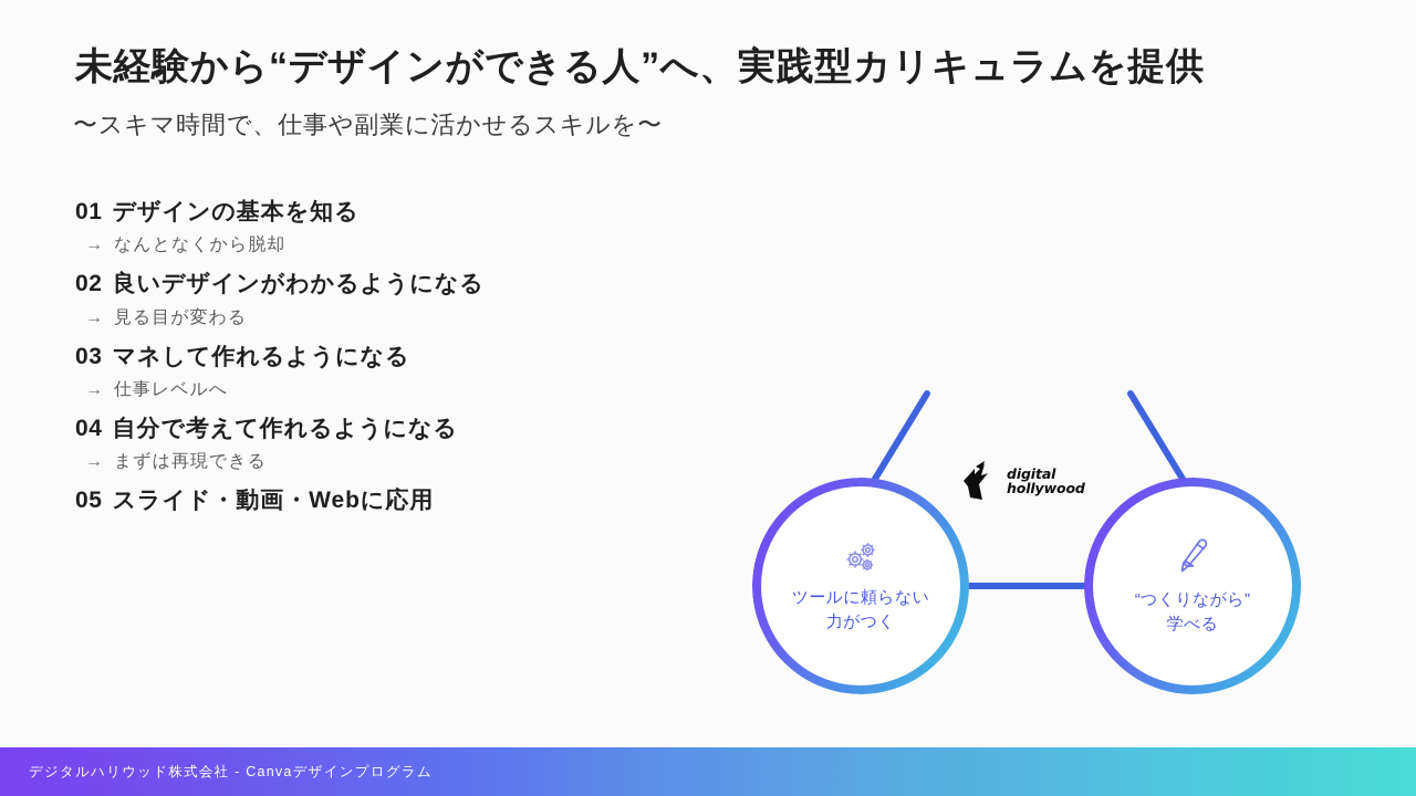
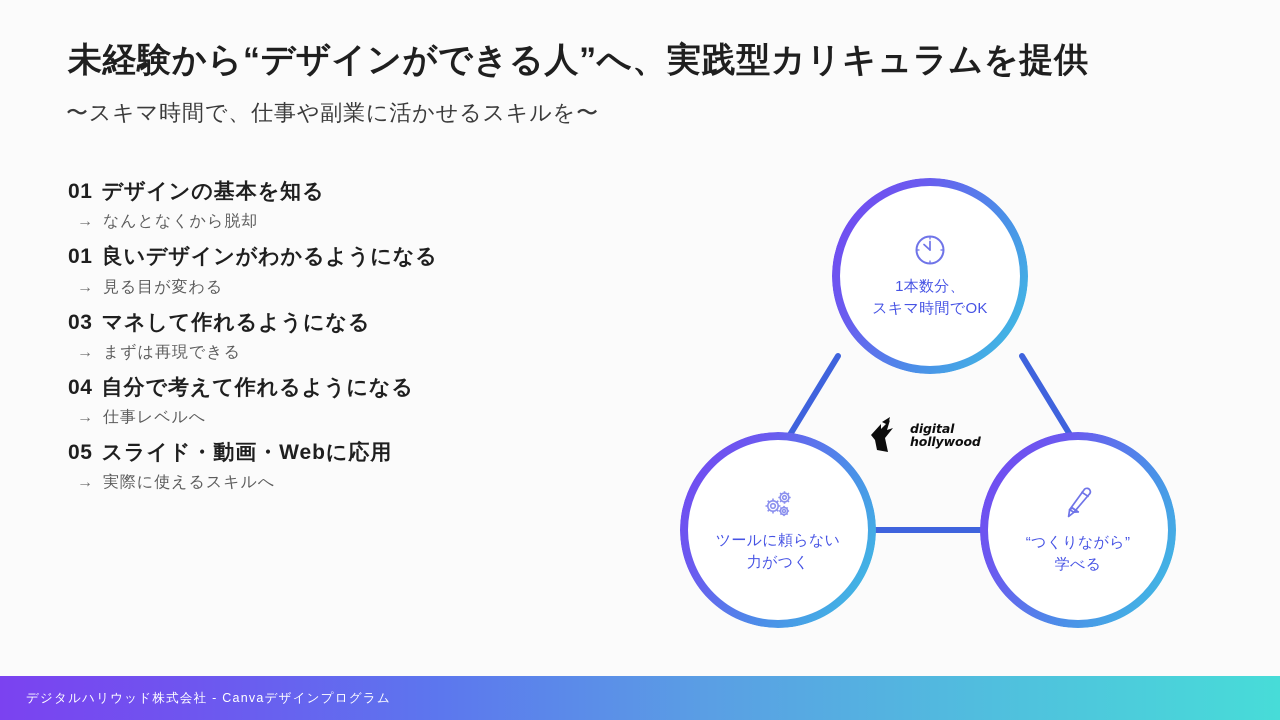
  未経験から“デザインができる人”へ、実践型カリキュラムを提供
  〜スキマ時間で、仕事や副業に活かせるスキルを〜
  01 デザインの基本を知る
  → なんとなくから脱却
- 02 良いデザインがわかるようになる
+ 01 良いデザインがわかるようになる
  → 見る目が変わる
  03 マネして作れるようになる
- → 仕事レベルへ
+ → まずは再現できる
  04 自分で考えて作れるようになる
- → まずは再現できる
+ → 仕事レベルへ
  05 スライド・動画・Webに応用
+ → 実際に使えるスキルへ
+ 1本数分、
+ スキマ時間でOK
  ツールに頼らない
  力がつく
  “つくりながら”
  学べる
  digital
  hollywood
  デジタルハリウッド株式会社 - Canvaデザインプログラム
